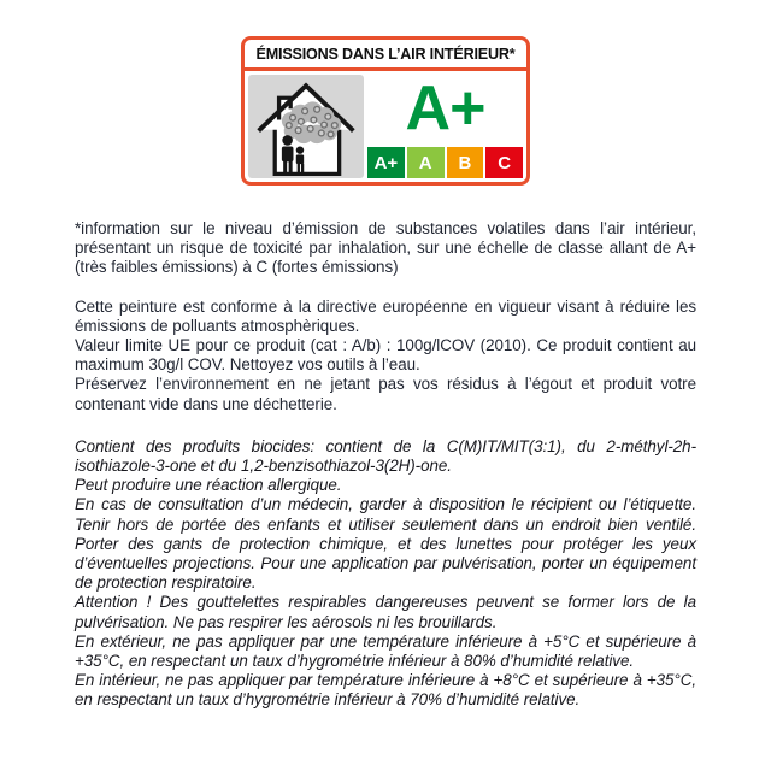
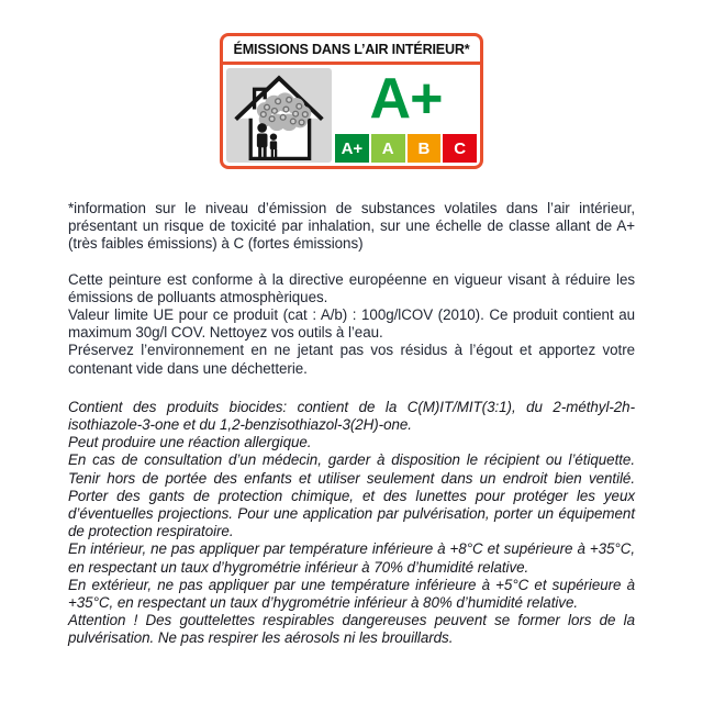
  ÉMISSIONS DANS L’AIR INTÉRIEUR*
  A+
  A+
  A
  B
  C
  *information sur le niveau d’émission de substances volatiles dans l’air intérieur, présentant un risque de toxicité par inhalation, sur une échelle de classe allant de A+ (très faibles émissions) à C (fortes émissions)
  Cette peinture est conforme à la directive européenne en vigueur visant à réduire les émissions de polluants atmosphèriques.
  Valeur limite UE pour ce produit (cat : A/b) : 100g/lCOV (2010). Ce produit contient au maximum 30g/l COV. Nettoyez vos outils à l’eau.
- Préservez l’environnement en ne jetant pas vos résidus à l’égout et produit votre contenant vide dans une déchetterie.
+ Préservez l’environnement en ne jetant pas vos résidus à l’égout et apportez votre contenant vide dans une déchetterie.
  Contient des produits biocides: contient de la C(M)IT/MIT(3:1), du 2-méthyl-2h-isothiazole-3-one et du 1,2-benzisothiazol-3(2H)-one.
  Peut produire une réaction allergique.
  En cas de consultation d’un médecin, garder à disposition le récipient ou l’étiquette. Tenir hors de portée des enfants et utiliser seulement dans un endroit bien ventilé. Porter des gants de protection chimique, et des lunettes pour protéger les yeux d’éventuelles projections. Pour une application par pulvérisation, porter un équipement de protection respiratoire.
- Attention ! Des gouttelettes respirables dangereuses peuvent se former lors de la pulvérisation. Ne pas respirer les aérosols ni les brouillards.
+ En intérieur, ne pas appliquer par température inférieure à +8°C et supérieure à +35°C, en respectant un taux d’hygrométrie inférieur à 70% d’humidité relative.
  En extérieur, ne pas appliquer par une température inférieure à +5°C et supérieure à +35°C, en respectant un taux d’hygrométrie inférieur à 80% d’humidité relative.
- En intérieur, ne pas appliquer par température inférieure à +8°C et supérieure à +35°C, en respectant un taux d’hygrométrie inférieur à 70% d’humidité relative.
+ Attention ! Des gouttelettes respirables dangereuses peuvent se former lors de la pulvérisation. Ne pas respirer les aérosols ni les brouillards.
